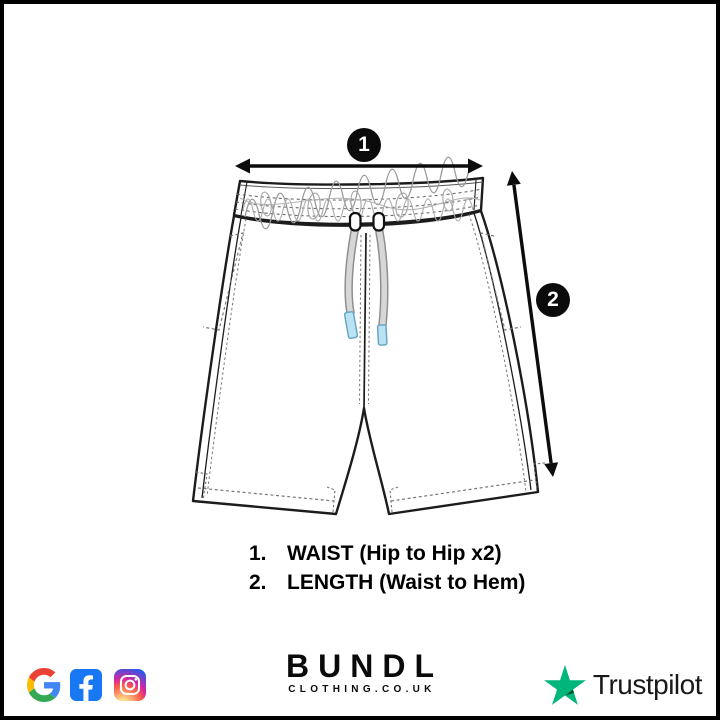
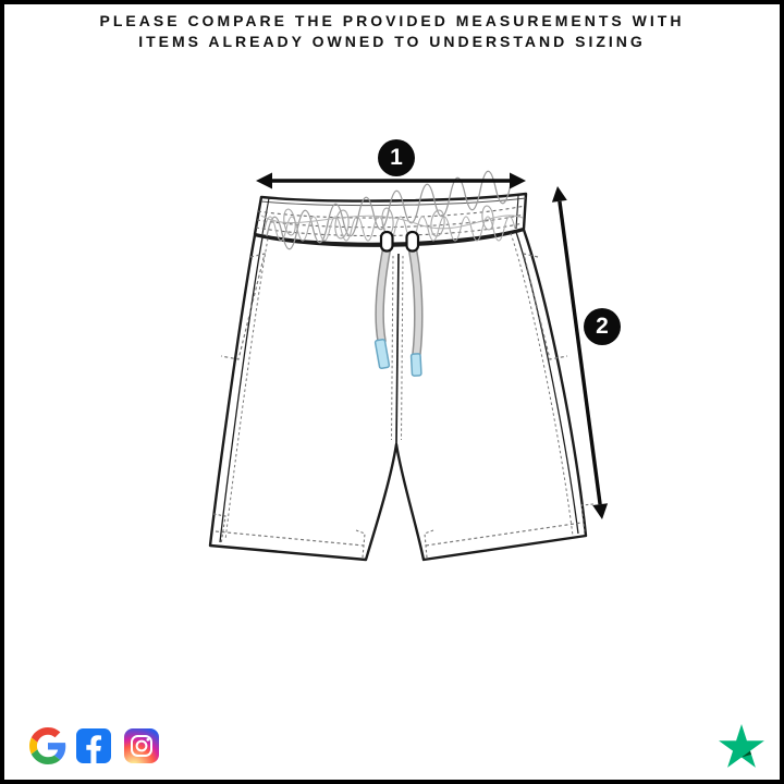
+ PLEASE COMPARE THE PROVIDED MEASUREMENTS WITH
+ ITEMS ALREADY OWNED TO UNDERSTAND SIZING
  1
  2
- 1.
- WAIST (Hip to Hip x2)
- 2.
- LENGTH (Waist to Hem)
- BUNDL
- CLOTHING.CO.UK
- Trustpilot
